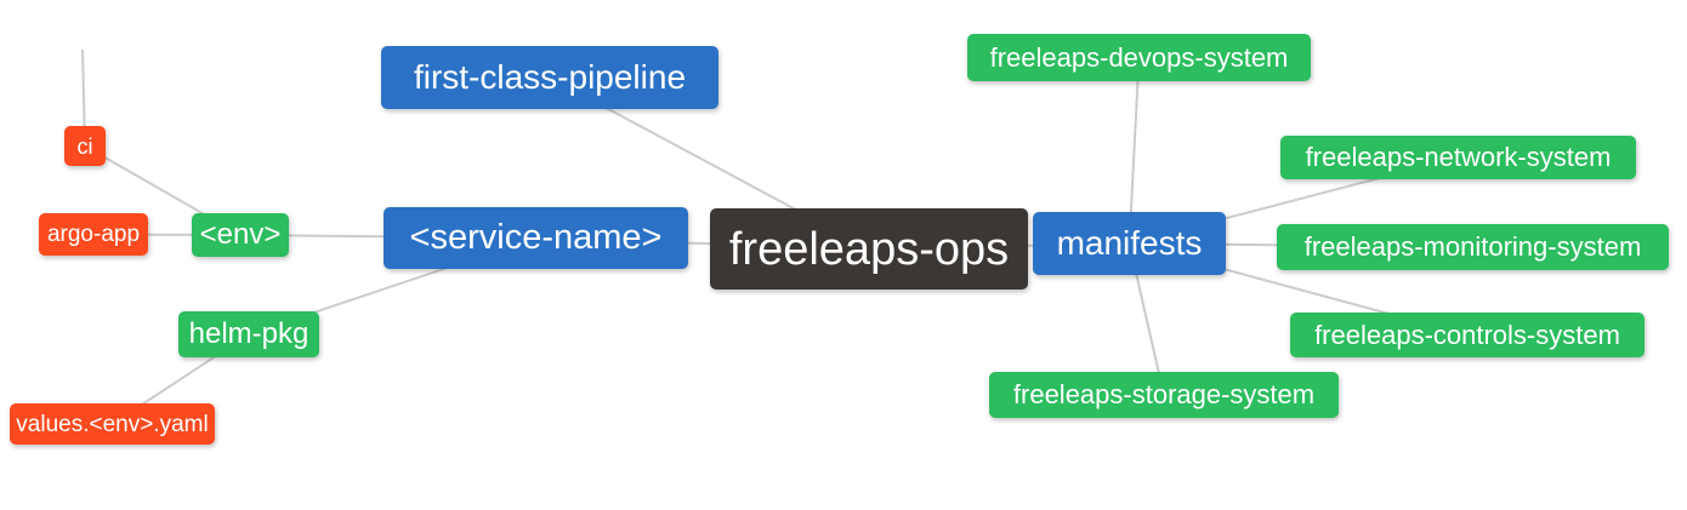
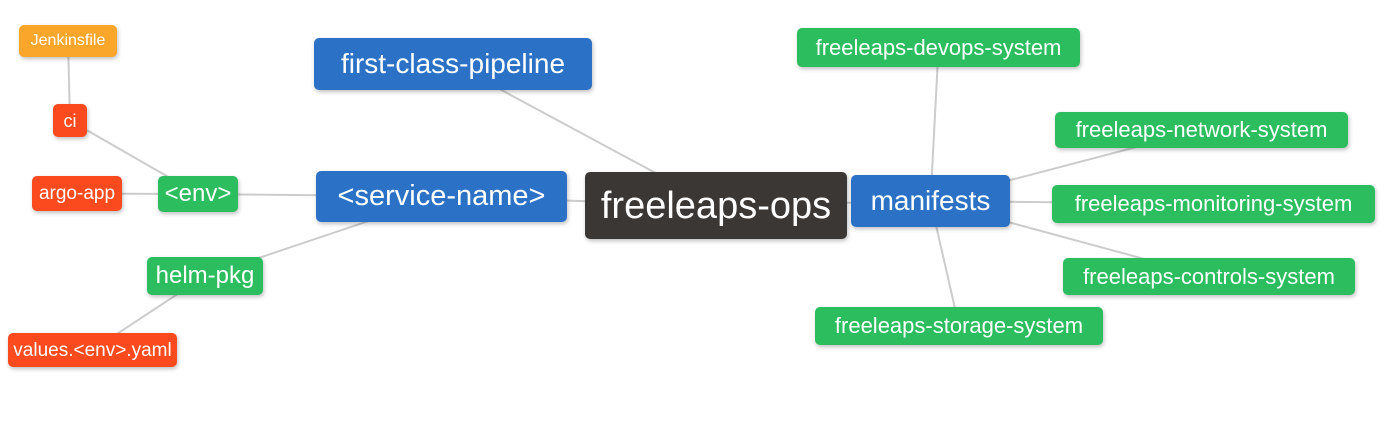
  freeleaps-ops
  first-class-pipeline
  <service-name>
  manifests
  <env>
  helm-pkg
  ci
  argo-app
  values.<env>.yaml
+ Jenkinsfile
  freeleaps-devops-system
  freeleaps-network-system
  freeleaps-monitoring-system
  freeleaps-controls-system
  freeleaps-storage-system
